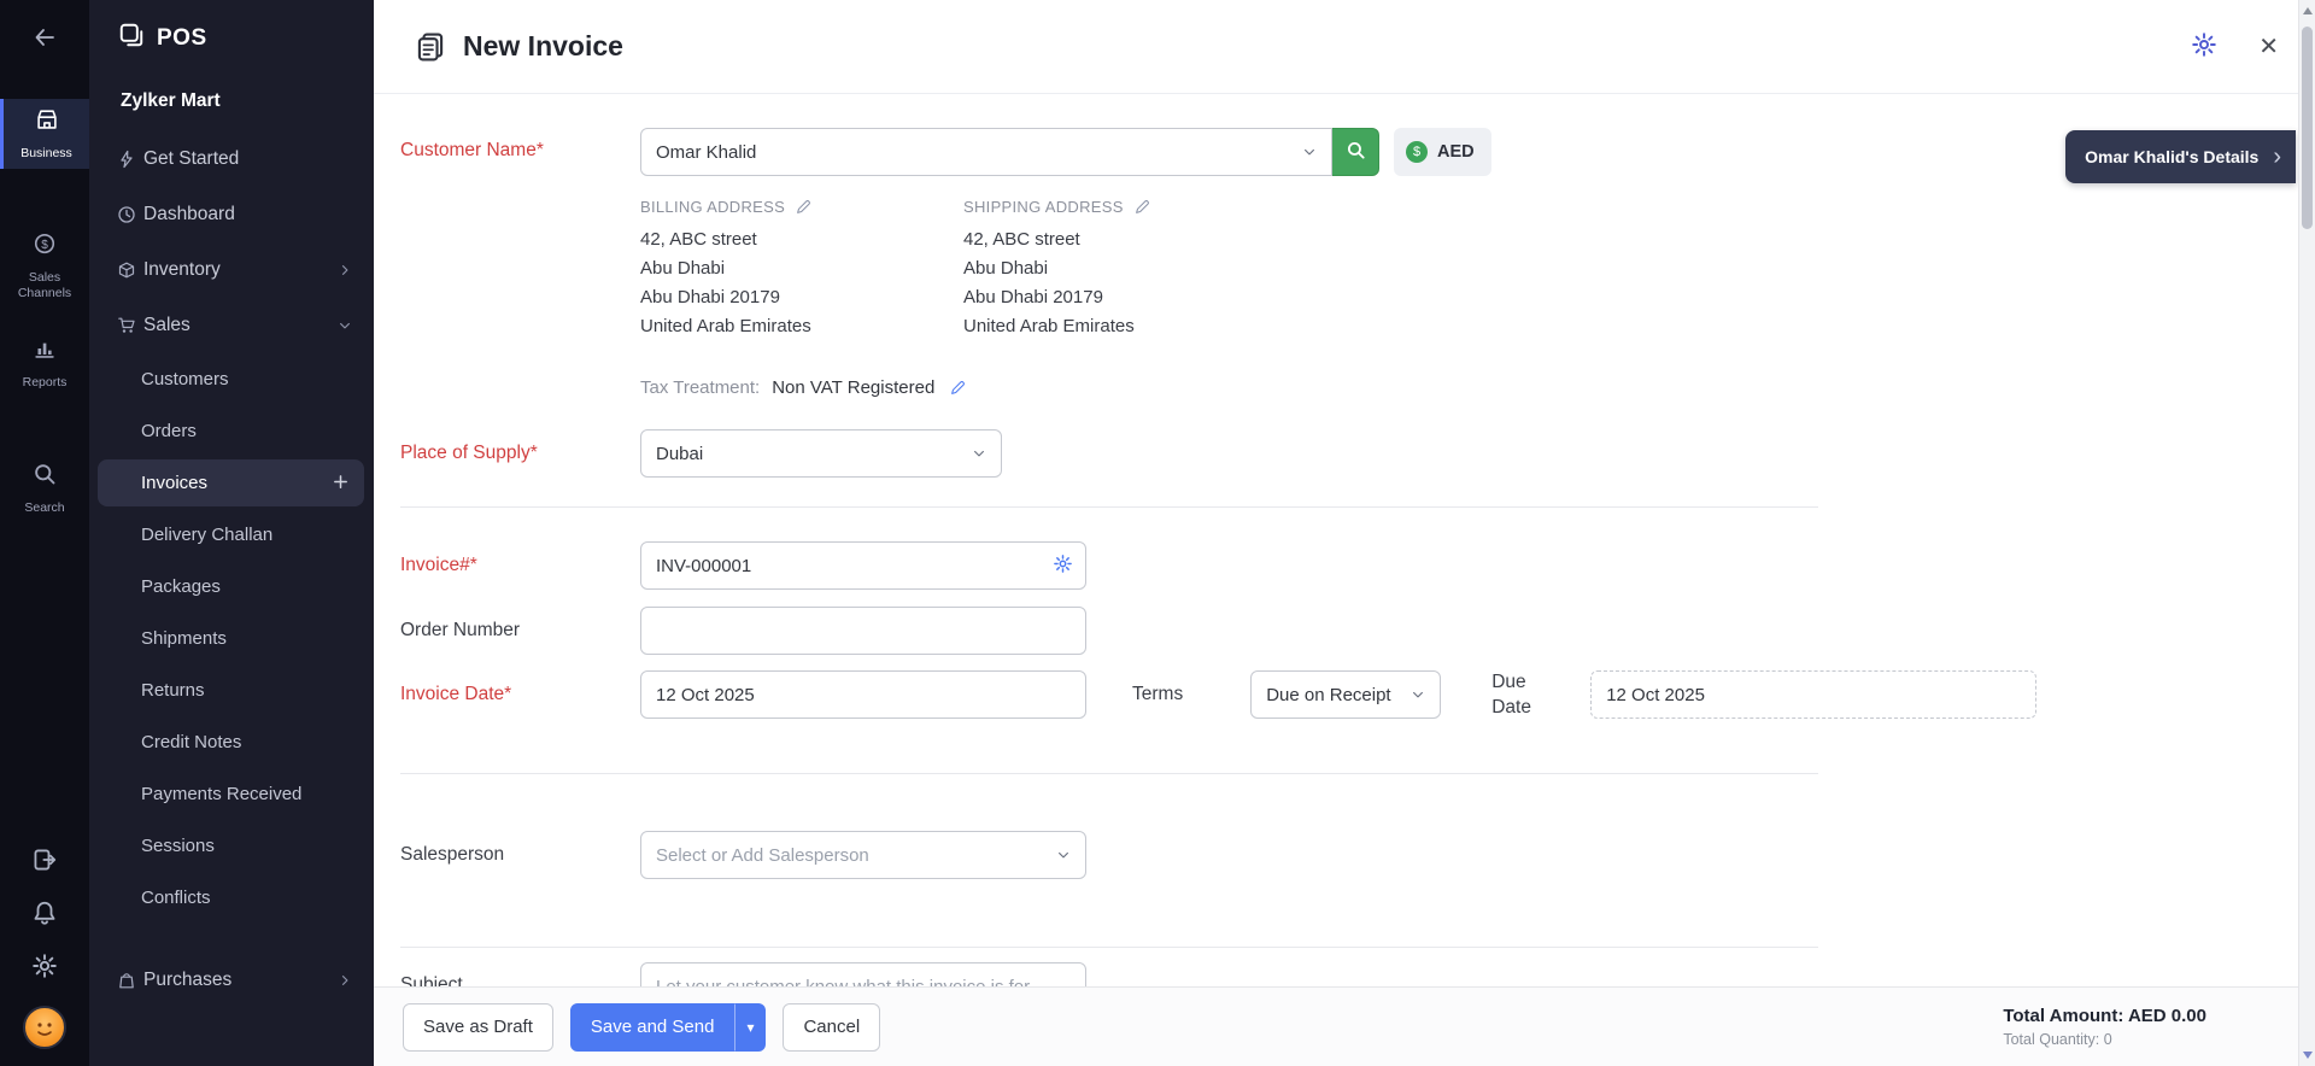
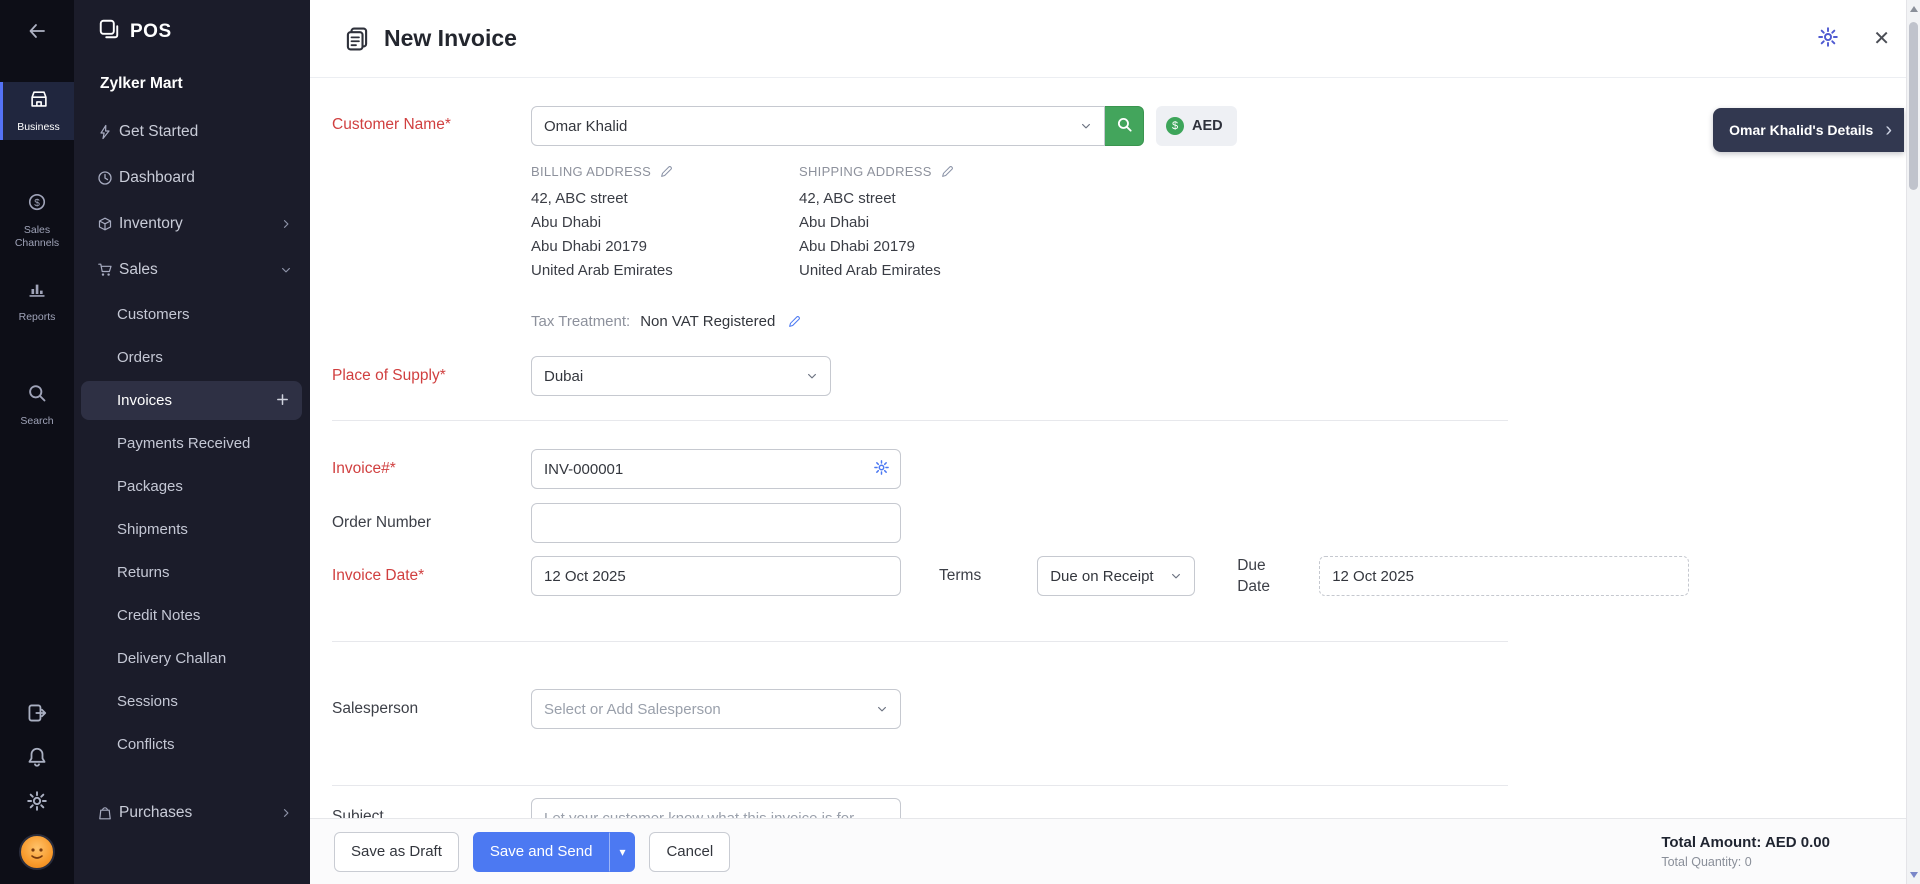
  Business
  $
  Sales Channels
  Reports
  Search
  POS
  Zylker Mart
  Get Started
  Dashboard
  Inventory
  Sales
  Customers
  Orders
  Invoices
- Delivery Challan
+ Payments Received
  Packages
  Shipments
  Returns
  Credit Notes
- Payments Received
+ Delivery Challan
  Sessions
  Conflicts
  Purchases
  New Invoice
  ✕
  Customer Name*
  Omar Khalid
  $
  AED
  BILLING ADDRESS
  42, ABC street
  Abu Dhabi
  Abu Dhabi 20179
  United Arab Emirates
  SHIPPING ADDRESS
  42, ABC street
  Abu Dhabi
  Abu Dhabi 20179
  United Arab Emirates
  Tax Treatment:
  Non VAT Registered
  Place of Supply*
  Dubai
  Invoice#*
  INV-000001
  Order Number
  Invoice Date*
  12 Oct 2025
  Terms
  Due on Receipt
  Due Date
  12 Oct 2025
  Salesperson
  Select or Add Salesperson
  Subject
  Omar Khalid's Details
  ›
  Save as Draft
  Save and Send
  ▾
  Cancel
  Total Amount: AED 0.00
  Total Quantity: 0
